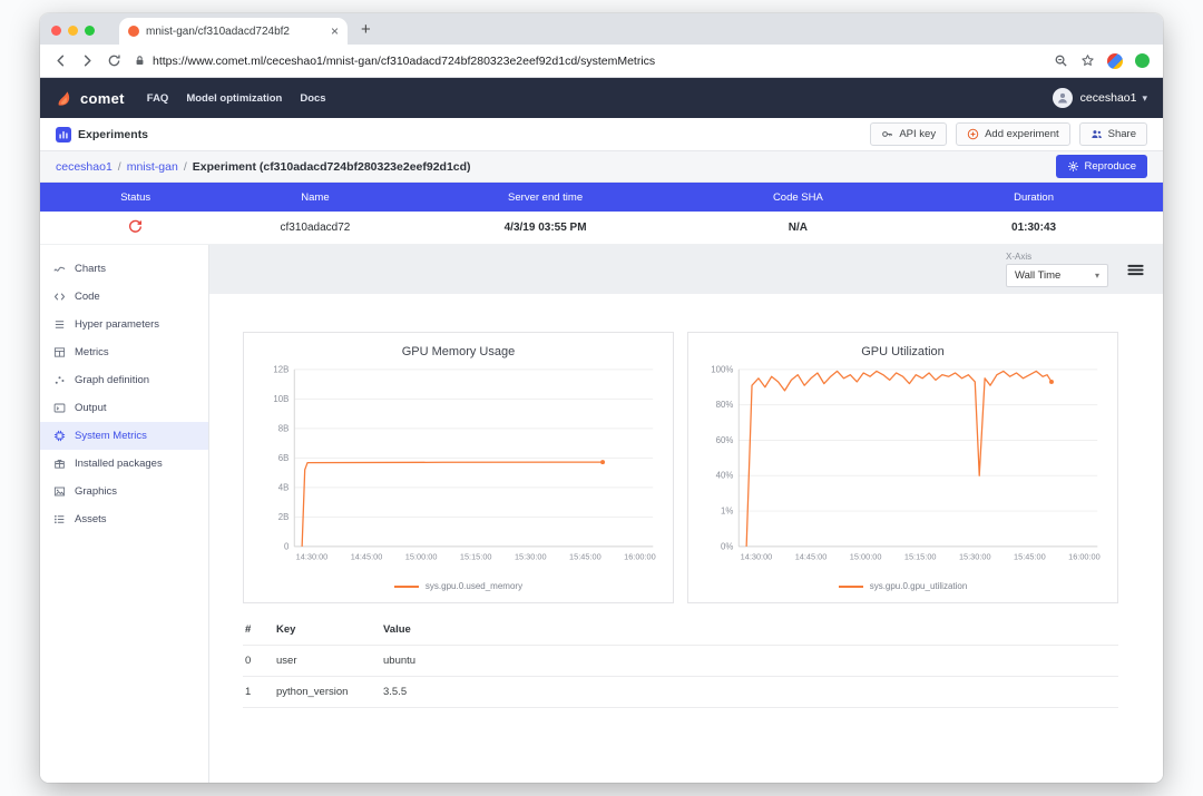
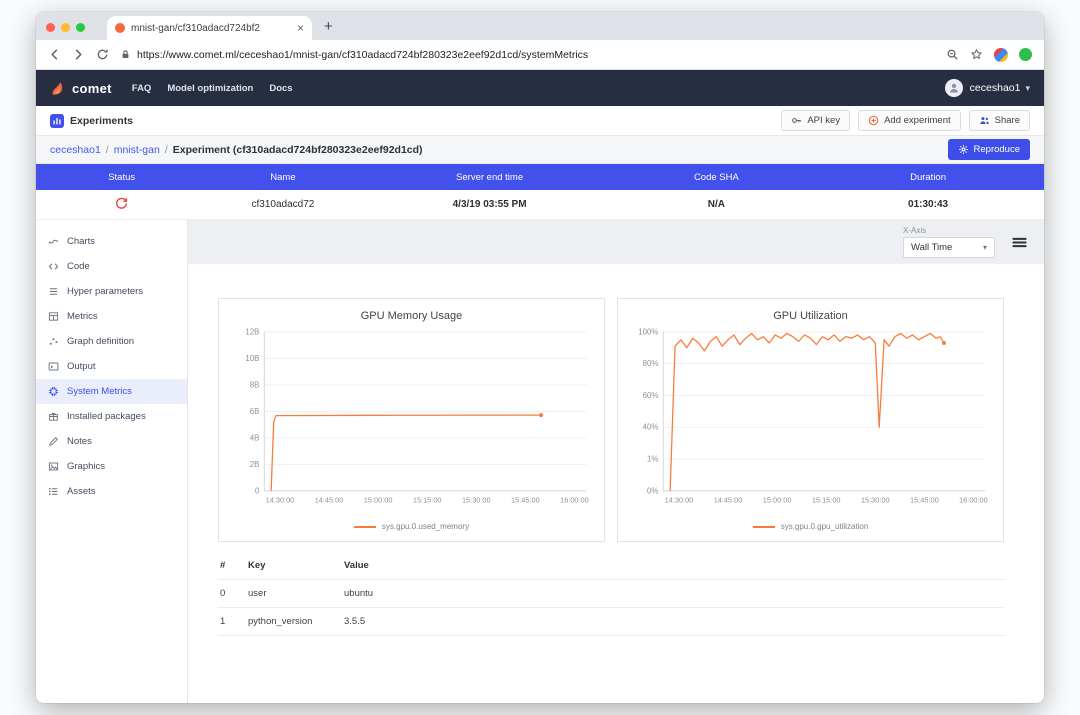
  mnist-gan/cf310adacd724bf2
  ×
  +
  https://www.comet.ml/ceceshao1/mnist-gan/cf310adacd724bf280323e2eef92d1cd/systemMetrics
  comet
  FAQ
  Model optimization
  Docs
  ceceshao1
  ▾
  Experiments
  API key
  Add experiment
  Share
  ceceshao1
  /
  mnist-gan
  /
  Experiment (cf310adacd724bf280323e2eef92d1cd)
  Reproduce
  Status
  Name
  Server end time
  Code SHA
  Duration
  cf310adacd72
  4/3/19 03:55 PM
  N/A
  01:30:43
  Charts
  Code
  Hyper parameters
  Metrics
  Graph definition
  Output
  System Metrics
  Installed packages
+ Notes
  Graphics
  Assets
  X-Axis
  Wall Time
  ▾
  GPU Memory Usage
  0
  2B
  4B
  6B
  8B
  10B
  12B
  14:30:00
  14:45:00
  15:00:00
  15:15:00
  15:30:00
  15:45:00
  16:00:00
  sys.gpu.0.used_memory
  GPU Utilization
  0%
  1%
  40%
  60%
  80%
  100%
  14:30:00
  14:45:00
  15:00:00
  15:15:00
  15:30:00
  15:45:00
  16:00:00
  sys.gpu.0.gpu_utilization
  #
  Key
  Value
  0
  user
  ubuntu
  1
  python_version
  3.5.5
